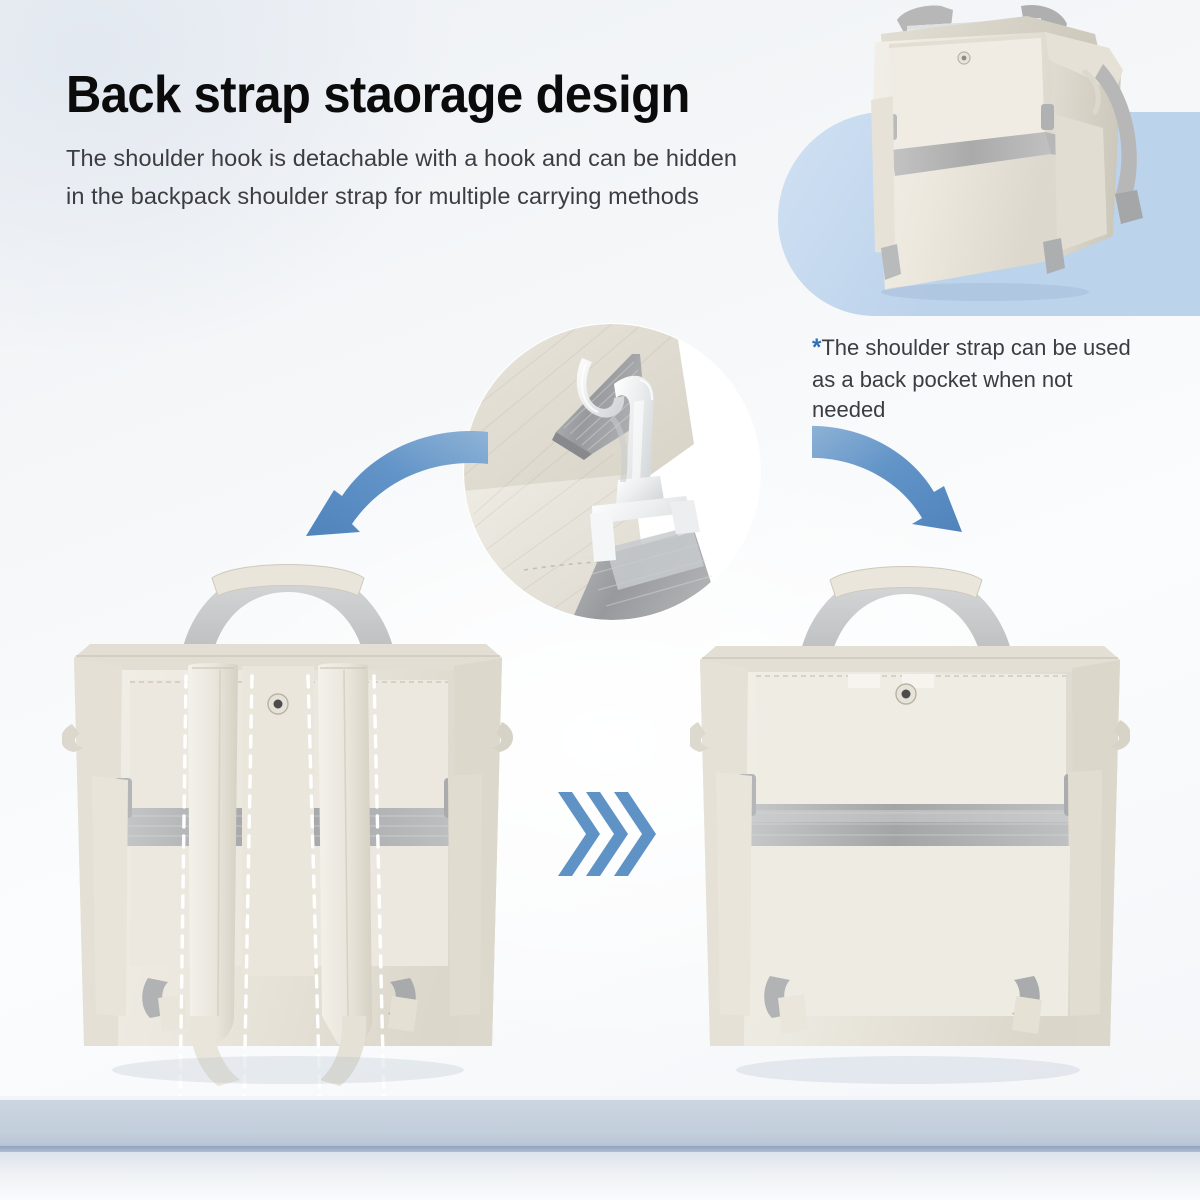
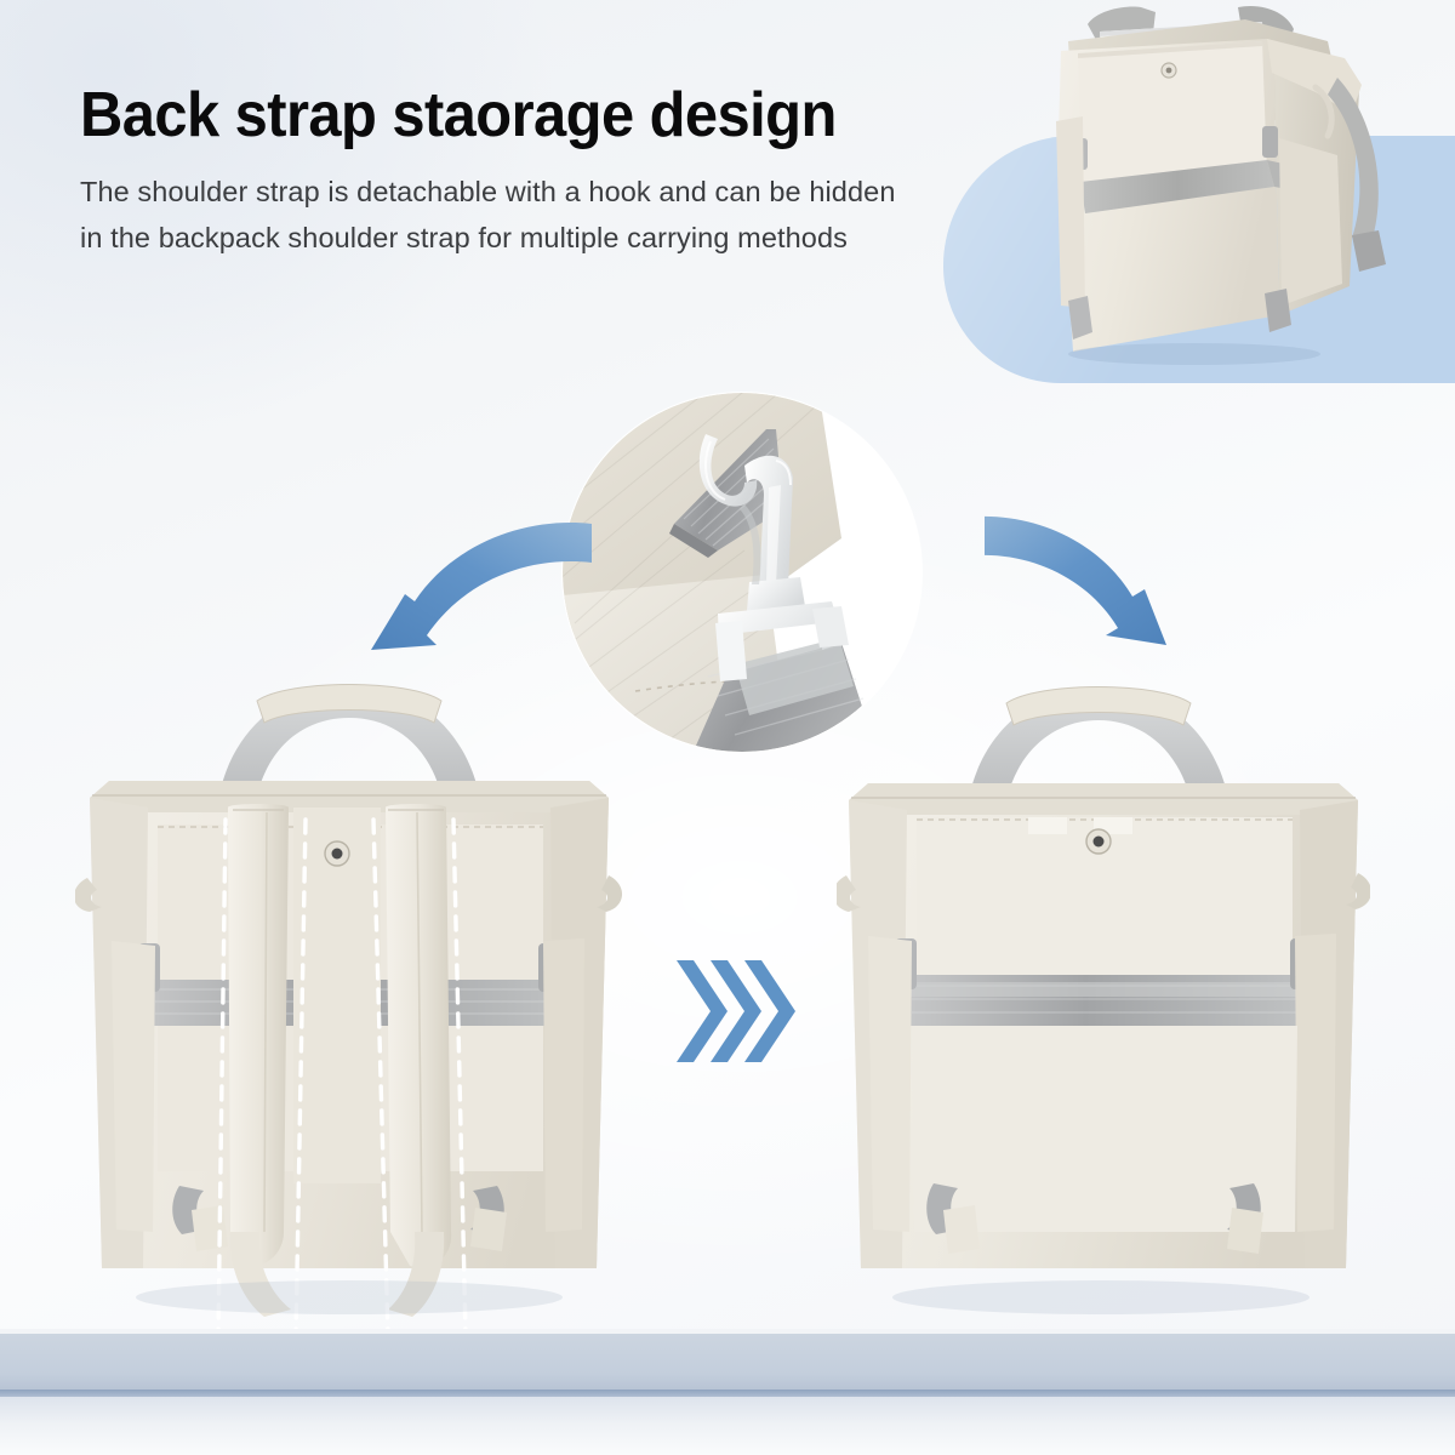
  Back strap staorage design
- The shoulder hook is detachable with a hook and can be hidden in the backpack shoulder strap for multiple carrying methods
+ The shoulder strap is detachable with a hook and can be hidden in the backpack shoulder strap for multiple carrying methods
- *The shoulder strap can be used as a back pocket when not needed
